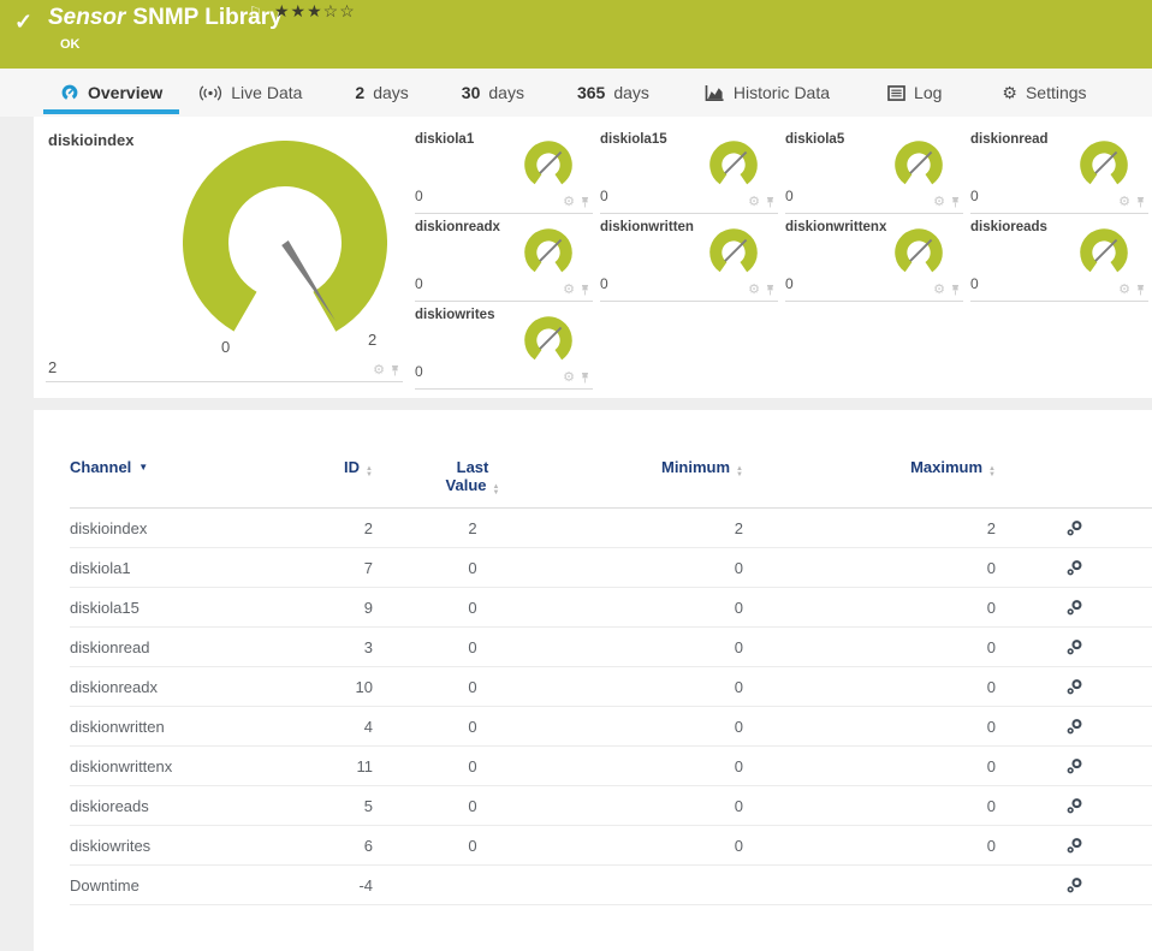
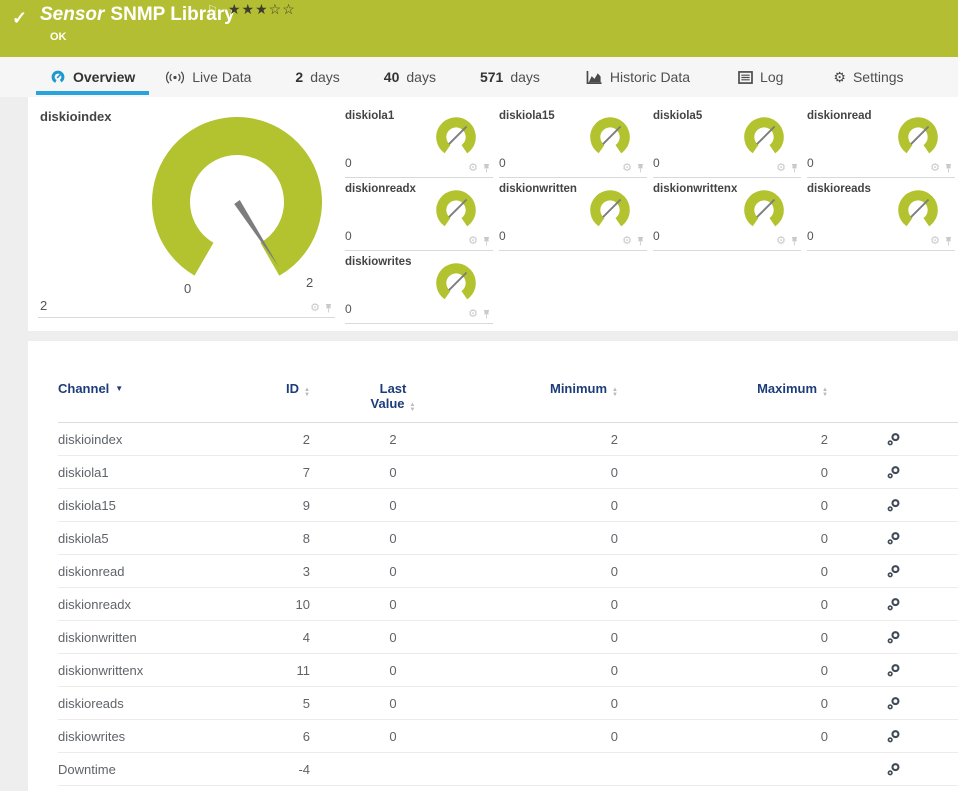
  ✓
  Sensor SNMP Library
  ⚐
  ★★★☆☆
  OK
  Overview
  Live Data
  2
  days
- 30
+ 40
  days
- 365
+ 571
  days
  Historic Data
  Log
  ⚙
  Settings
  diskioindex
  0
  2
  2
  ⚙
  diskiola1
  0
  ⚙
  diskiola15
  0
  ⚙
  diskiola5
  0
  ⚙
  diskionread
  0
  ⚙
  diskionreadx
  0
  ⚙
  diskionwritten
  0
  ⚙
  diskionwrittenx
  0
  ⚙
  diskioreads
  0
  ⚙
  diskiowrites
  0
  ⚙
  Channel ▼	ID	LastValue	Minimum	Maximum
  diskioindex	2	2	2	2
  diskiola1	7	0	0	0
  diskiola15	9	0	0	0
+ diskiola5	8	0	0	0
  diskionread	3	0	0	0
  diskionreadx	10	0	0	0
  diskionwritten	4	0	0	0
  diskionwrittenx	11	0	0	0
  diskioreads	5	0	0	0
  diskiowrites	6	0	0	0
  Downtime	-4
